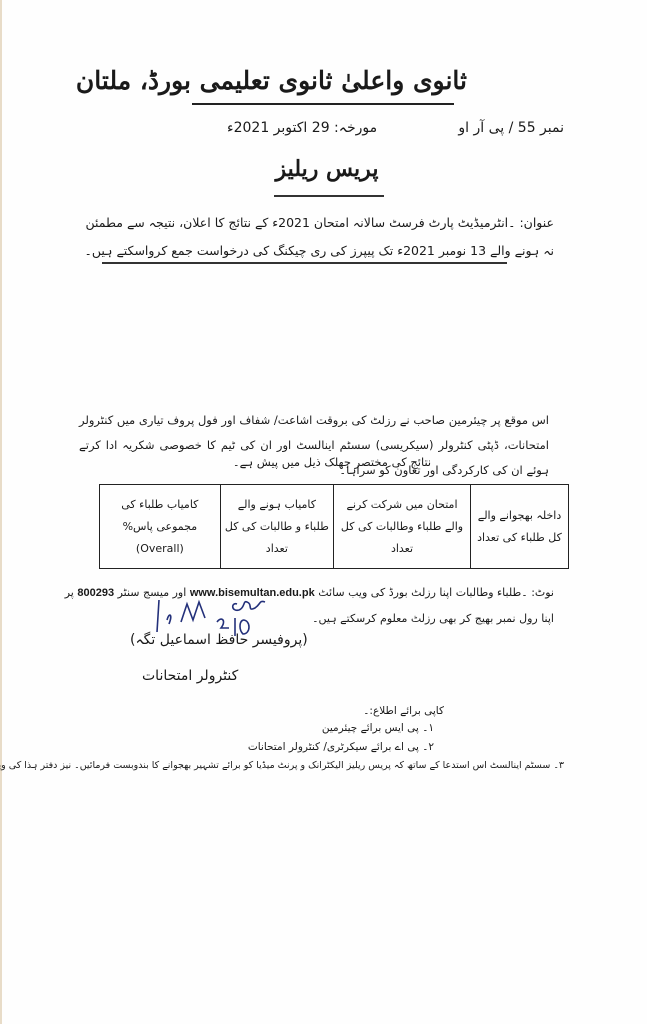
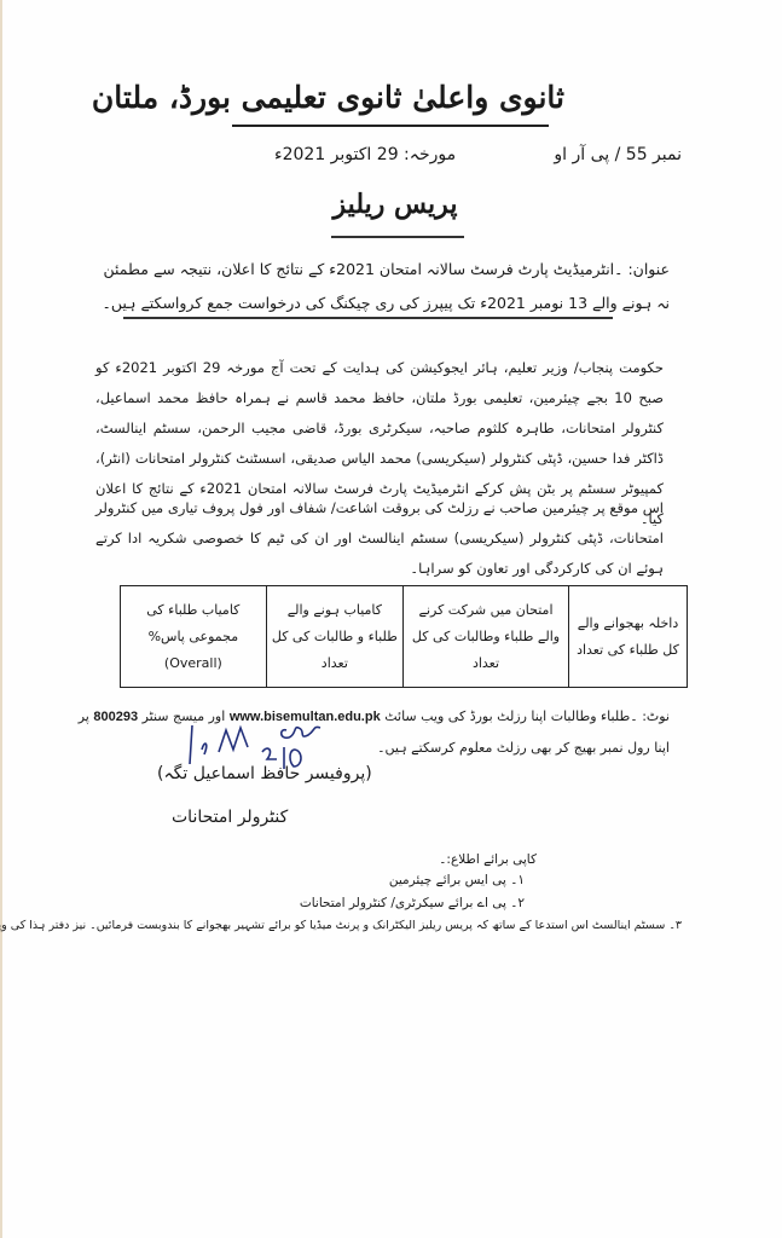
  ثانوی واعلیٰ ثانوی تعلیمی بورڈ، ملتان
  نمبر 55 / پی آر او
  مورخہ: 29 اکتوبر 2021ء
  پریس ریلیز
  عنوان: ۔انٹرمیڈیٹ پارٹ فرسٹ سالانہ امتحان 2021ء کے نتائج کا اعلان، نتیجہ سے مطمئن نہ ہونے والے 13 نومبر 2021ء تک پیپرز کی ری چیکنگ کی درخواست جمع کرواسکتے ہیں۔
+ حکومت پنجاب/ وزیر تعلیم، ہائر ایجوکیشن کی ہدایت کے تحت آج مورخہ 29 اکتوبر 2021ء کو صبح 10 بجے چیئرمین، تعلیمی بورڈ ملتان، حافظ محمد قاسم نے ہمراہ حافظ محمد اسماعیل، کنٹرولر امتحانات، طاہرہ کلثوم صاحبہ، سیکرٹری بورڈ، قاضی مجیب الرحمن، سسٹم اینالسٹ، ڈاکٹر فدا حسین، ڈپٹی کنٹرولر (سیکریسی) محمد الیاس صدیقی، اسسٹنٹ کنٹرولر امتحانات (انٹر)، کمپیوٹر سسٹم پر بٹن پش کرکے انٹرمیڈیٹ پارٹ فرسٹ سالانہ امتحان 2021ء کے نتائج کا اعلان کیا۔
  اس موقع پر چیئرمین صاحب نے رزلٹ کی بروقت اشاعت/ شفاف اور فول پروف تیاری میں کنٹرولر امتحانات، ڈپٹی کنٹرولر (سیکریسی) سسٹم اینالسٹ اور ان کی ٹیم کا خصوصی شکریہ ادا کرتے ہوئے ان کی کارکردگی اور تعاون کو سراہا۔
- نتائج کی مختصر جھلک ذیل میں پیش ہے۔
  داخلہ بھجوانے والے کل طلباء کی تعداد	امتحان میں شرکت کرنے والے طلباء وطالبات کی کل تعداد	کامیاب ہونے والے طلباء و طالبات کی کل تعداد	کامیاب طلباء کی مجموعی پاس% (Overall)
  نوٹ: ۔طلباء وطالبات اپنا رزلٹ بورڈ کی ویب سائٹ www.bisemultan.edu.pk اور میسج سنٹر 800293 پر اپنا رول نمبر بھیج کر بھی رزلٹ معلوم کرسکتے ہیں۔
  (پروفیسر حافظ اسماعیل تگہ)
  کنٹرولر امتحانات
  کاپی برائے اطلاع:۔
  ۱۔ پی ایس برائے چیئرمین
  ۲۔ پی اے برائے سیکرٹری/ کنٹرولر امتحانات
  ۳۔ سسٹم اینالسٹ اس استدعا کے ساتھ کہ پریس ریلیز الیکٹرانک و پرنٹ میڈیا کو برائے تشہیر بھجوانے کا بندوبست فرمائیں۔ نیز دفتر ہذا کی و
